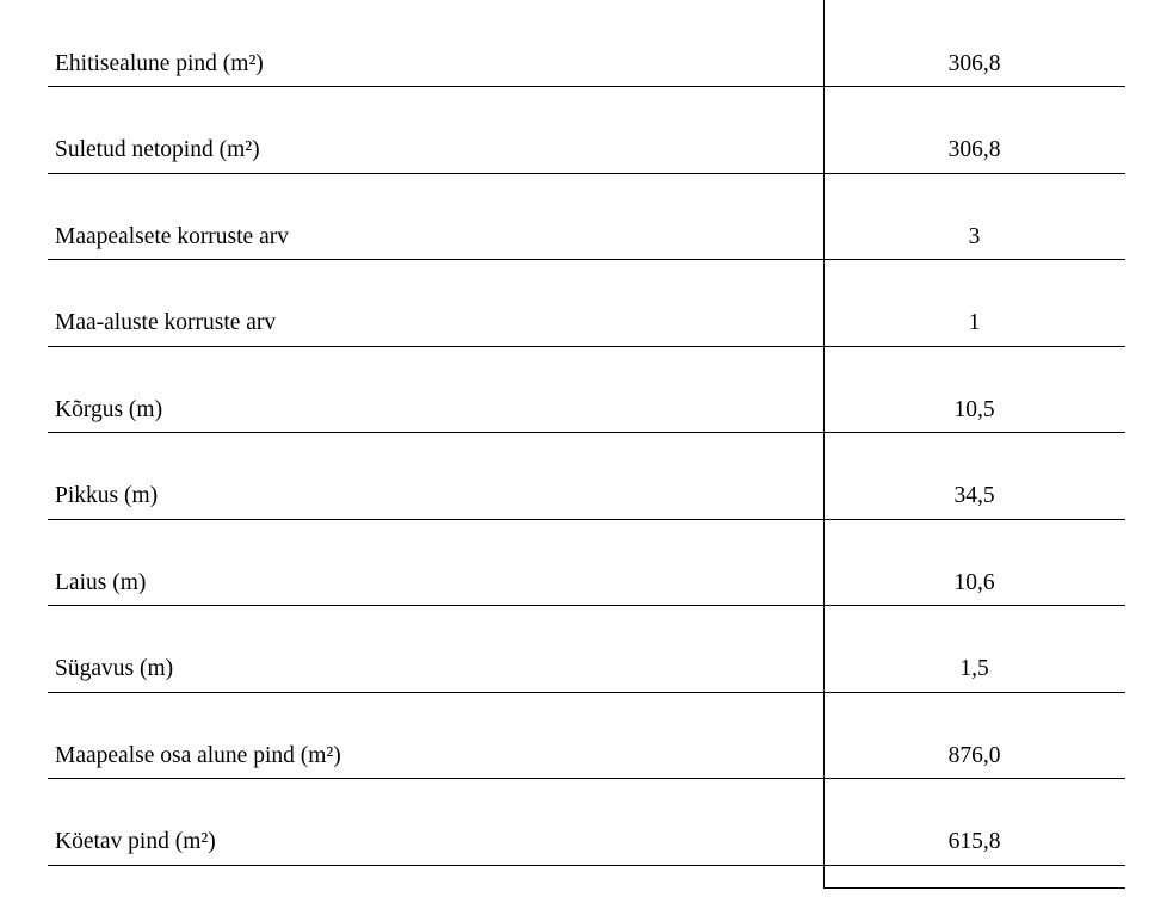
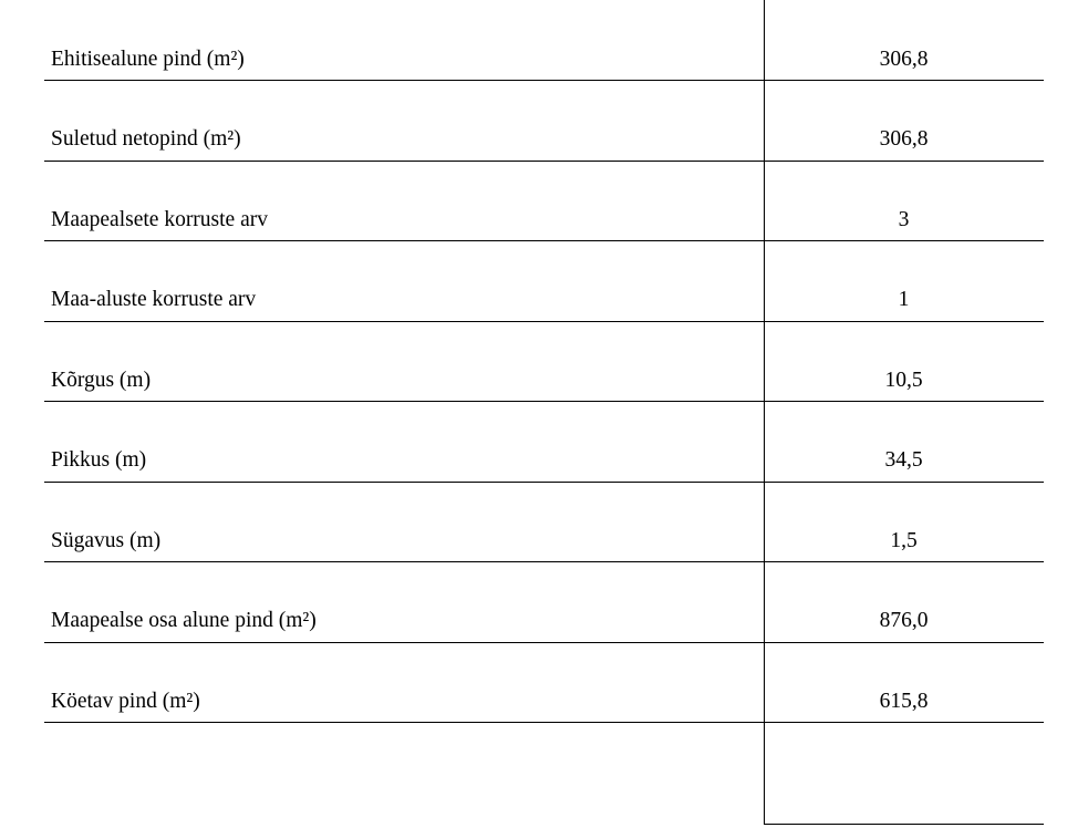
  Ehitisealune pind (m²)	306,8
  Suletud netopind (m²)	306,8
  Maapealsete korruste arv	3
  Maa-aluste korruste arv	1
  Kõrgus (m)	10,5
  Pikkus (m)	34,5
- Laius (m)	10,6
  Sügavus (m)	1,5
  Maapealse osa alune pind (m²)	876,0
  Köetav pind (m²)	615,8
